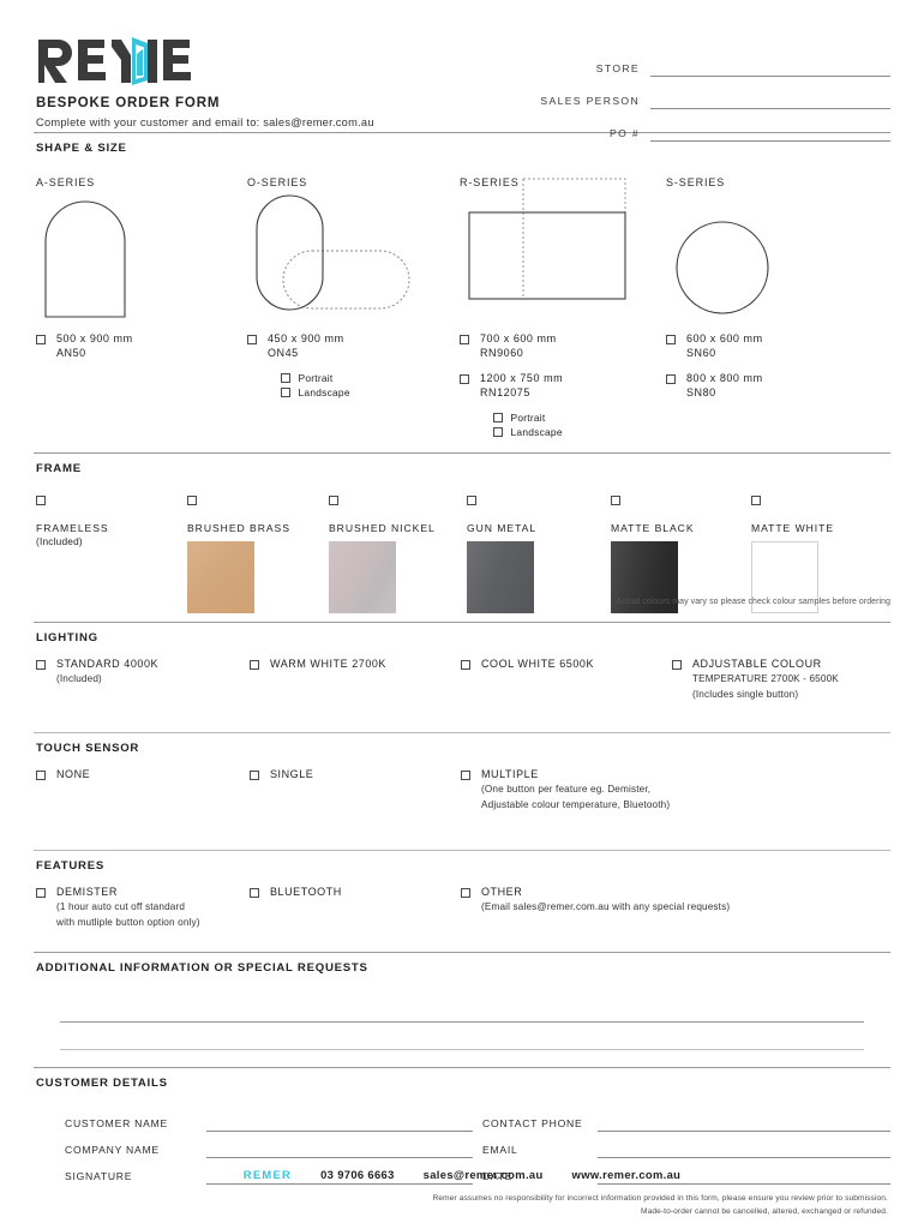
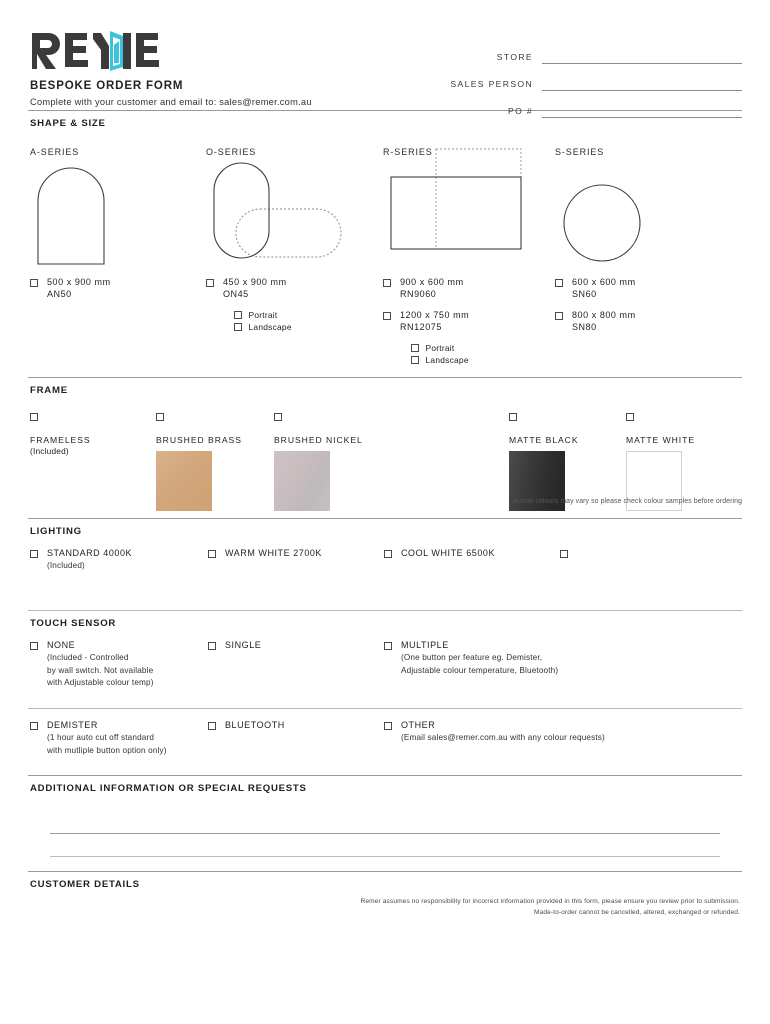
  BESPOKE ORDER FORM
  Complete with your customer and email to: sales@remer.com.au
  STORE
  SALES PERSON
  PO #
  SHAPE & SIZE
  A-SERIES
  500 x 900 mm
  AN50
  O-SERIES
  450 x 900 mm
  ON45
  Portrait
  Landscape
  R-SERIES
- 700 x 600 mm
+ 900 x 600 mm
  RN9060
  1200 x 750 mm
  RN12075
  Portrait
  Landscape
  S-SERIES
  600 x 600 mm
  SN60
  800 x 800 mm
  SN80
  FRAME
  FRAMELESS
  (Included)
  BRUSHED BRASS
  BRUSHED NICKEL
- GUN METAL
  MATTE BLACK
  MATTE WHITE
  LIGHTING
  STANDARD 4000K
  (Included)
  WARM WHITE 2700K
  COOL WHITE 6500K
- ADJUSTABLE COLOUR
- TEMPERATURE 2700K - 6500K
- (Includes single button)
  TOUCH SENSOR
  NONE
+ (Included - Controlled
+ by wall switch. Not available
+ with Adjustable colour temp)
  SINGLE
  MULTIPLE
  (One button per feature eg. Demister,
  Adjustable colour temperature, Bluetooth)
- FEATURES
  DEMISTER
  (1 hour auto cut off standard
  with mutliple button option only)
  BLUETOOTH
  OTHER
- (Email sales@remer.com.au with any special requests)
+ (Email sales@remer.com.au with any colour requests)
  ADDITIONAL INFORMATION OR SPECIAL REQUESTS
  CUSTOMER DETAILS
- CUSTOMER NAME
- COMPANY NAME
- SIGNATURE
- CONTACT PHONE
- EMAIL
- DATE
- REMER
- 03 9706 6663
- sales@remer.com.au
- www.remer.com.au
